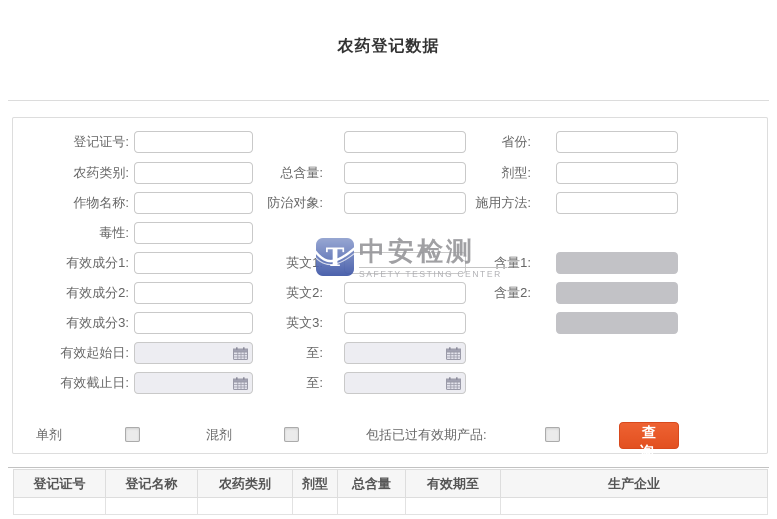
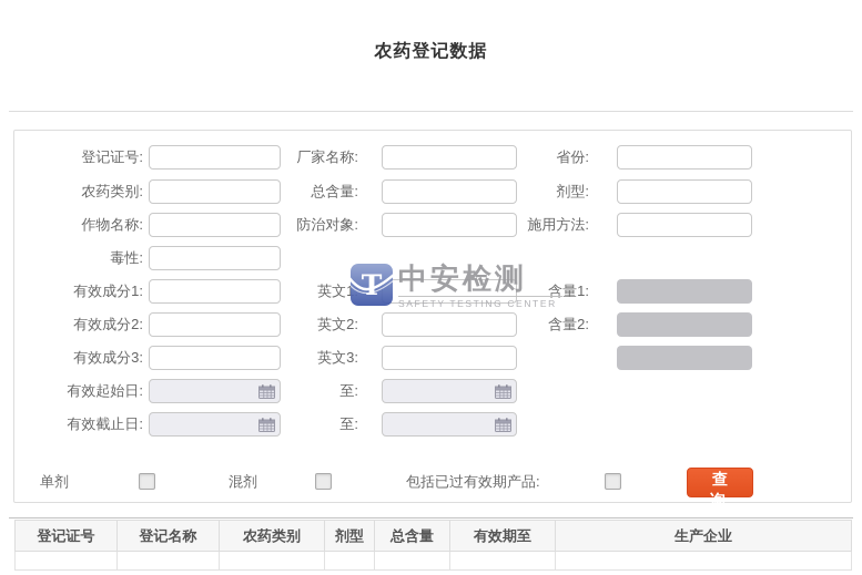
  农药登记数据
  登记证号:
+ 厂家名称:
  省份:
  农药类别:
  总含量:
  剂型:
  作物名称:
  防治对象:
  施用方法:
  毒性:
  有效成分1:
  英文1
  含量1:
  有效成分2:
  英文2:
  含量2:
  有效成分3:
  英文3:
  有效起始日:
  至:
  有效截止日:
  至:
  单剂
  混剂
  包括已过有效期产品:
  查 询
  T
  中安检测
  SAFETY TESTING CENTER
  登记证号	登记名称	农药类别	剂型	总含量	有效期至	生产企业
